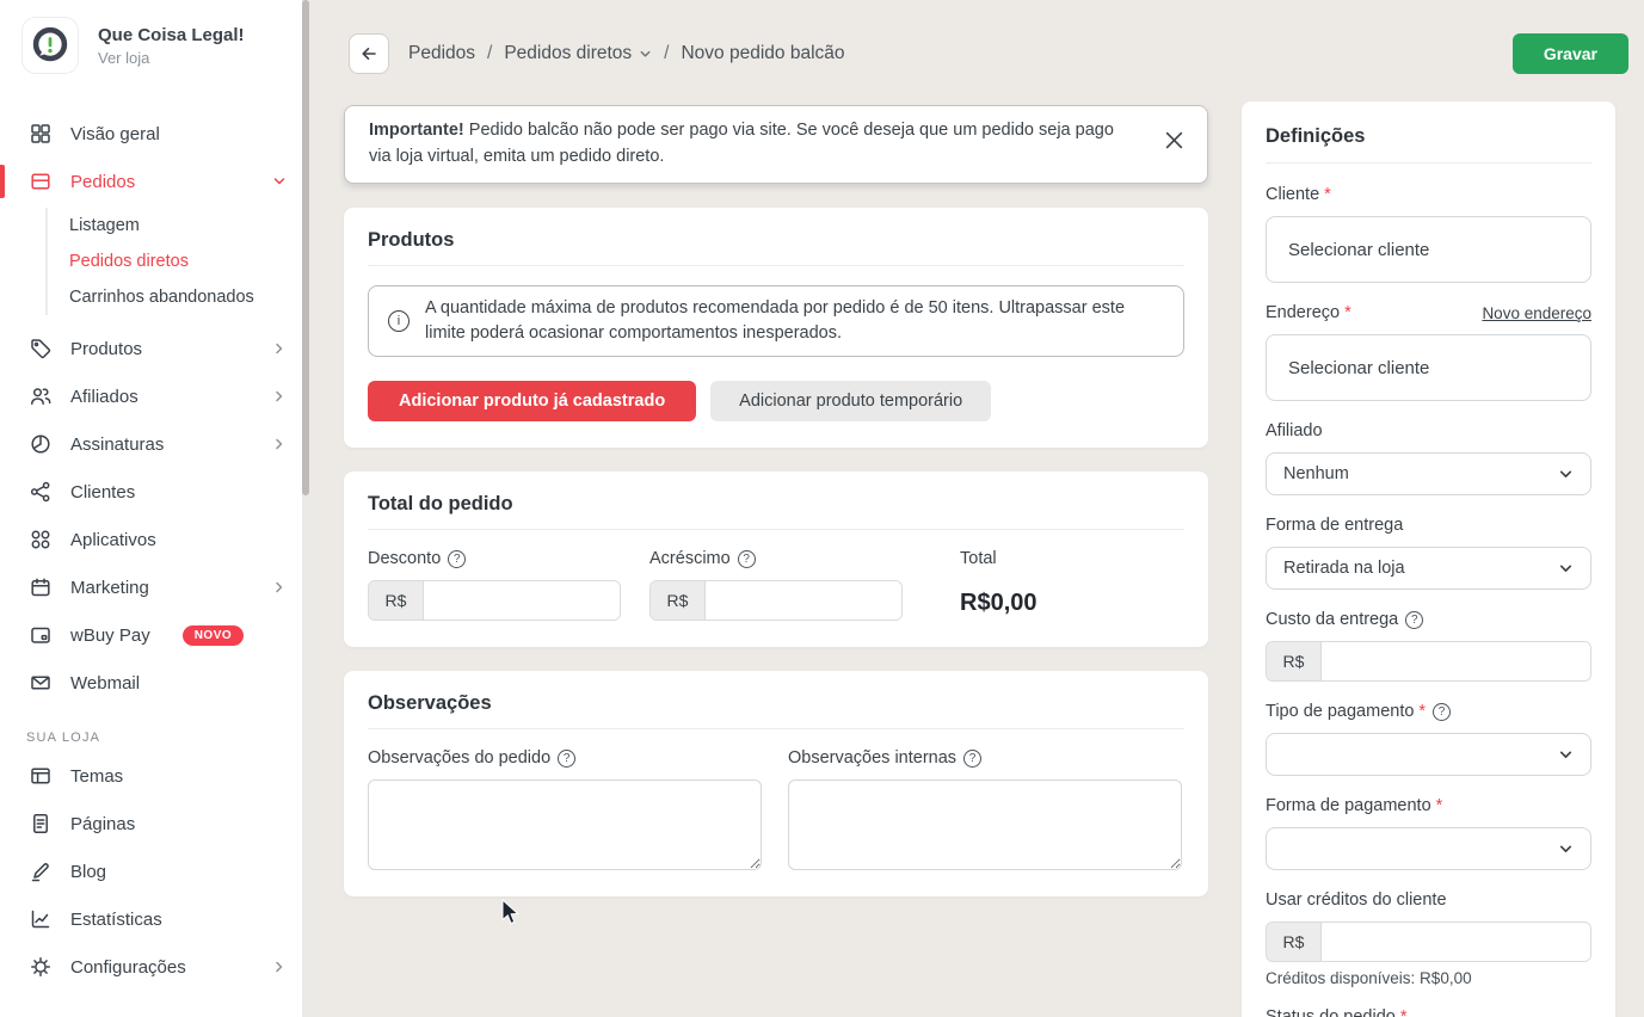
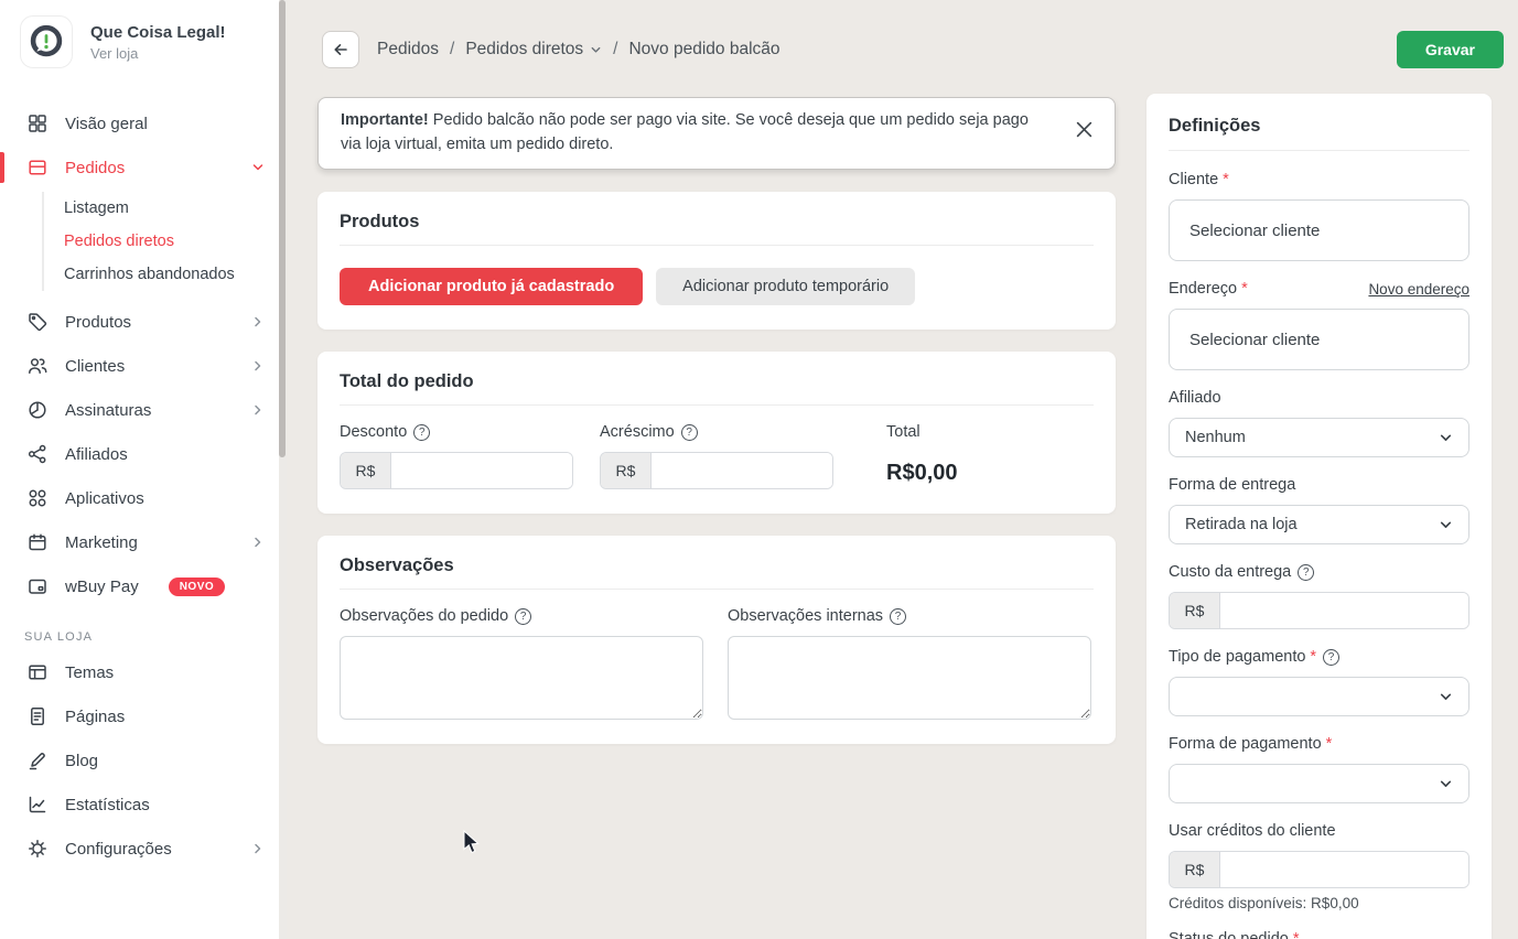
  Que Coisa Legal!
  Ver loja
  Visão geral
  Pedidos
  Listagem
  Pedidos diretos
  Carrinhos abandonados
  Produtos
- Afiliados
+ Clientes
  Assinaturas
- Clientes
+ Afiliados
  Aplicativos
  Marketing
  wBuy Pay
  NOVO
- Webmail
  SUA LOJA
  Temas
  Páginas
  Blog
  Estatísticas
  Configurações
  Pedidos
  /
  Pedidos diretos
  /
  Novo pedido balcão
  Gravar
  Importante! Pedido balcão não pode ser pago via site. Se você deseja que um pedido seja pago via loja virtual, emita um pedido direto.
  Produtos
- i
- A quantidade máxima de produtos recomendada por pedido é de 50 itens. Ultrapassar este limite poderá ocasionar comportamentos inesperados.
  Adicionar produto já cadastrado
  Adicionar produto temporário
  Total do pedido
  Desconto
  ?
  R$
  Acréscimo
  ?
  R$
  Total
  R$0,00
  Observações
  Observações do pedido
  ?
  Observações internas
  ?
  Definições
  Cliente
  *
  Selecionar cliente
  Endereço
  *
  Novo endereço
  Selecionar cliente
  Afiliado
  Nenhum
  Forma de entrega
  Retirada na loja
  Custo da entrega
  ?
  R$
  Tipo de pagamento
  *
  ?
  Forma de pagamento
  *
  Usar créditos do cliente
  R$
  Créditos disponíveis: R$0,00
